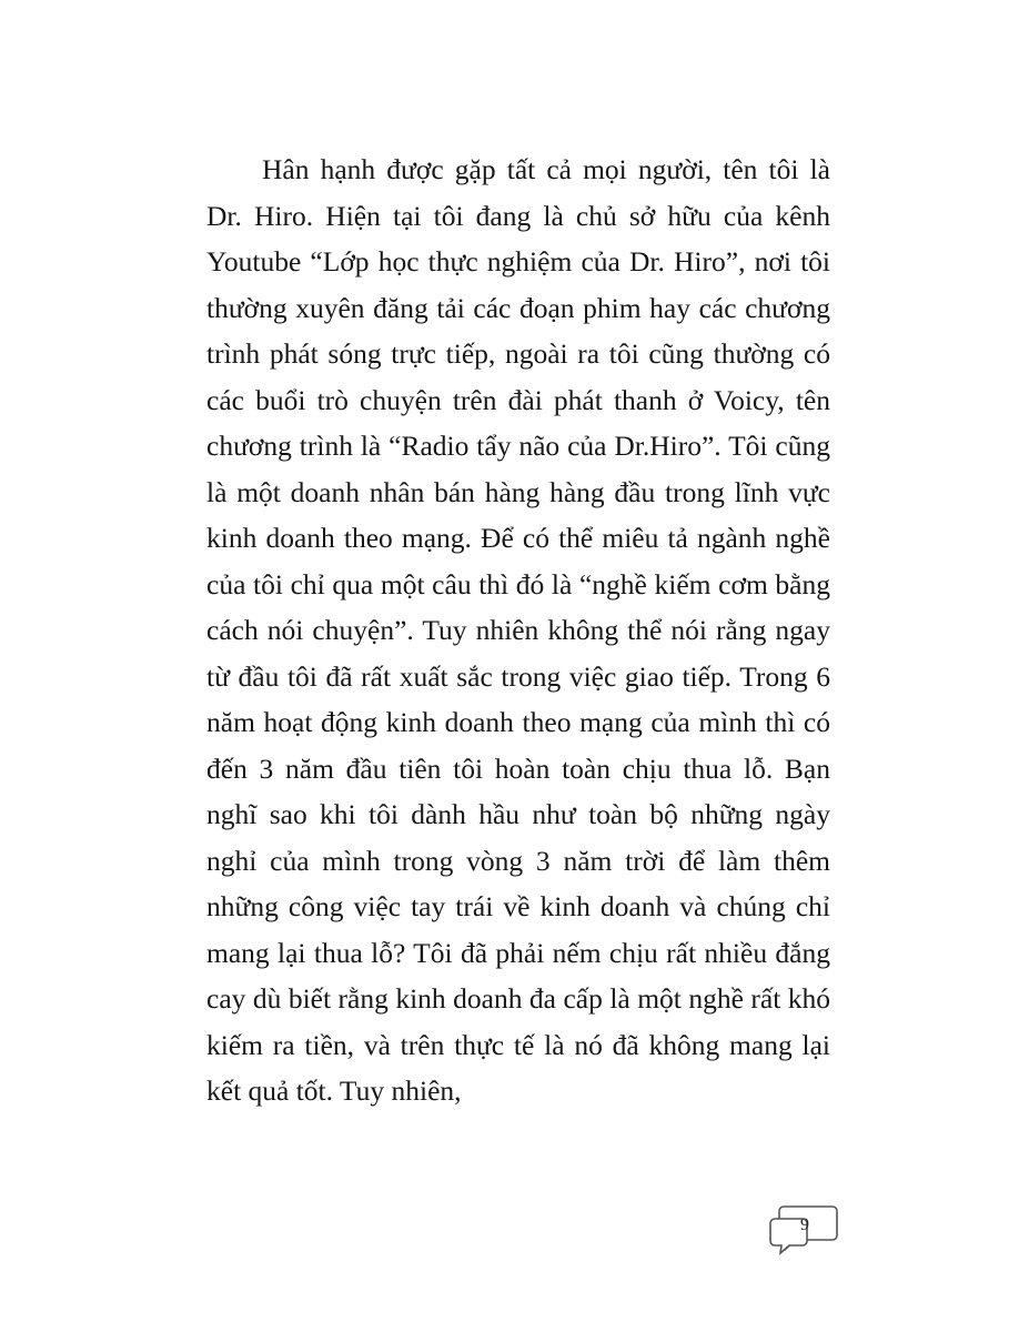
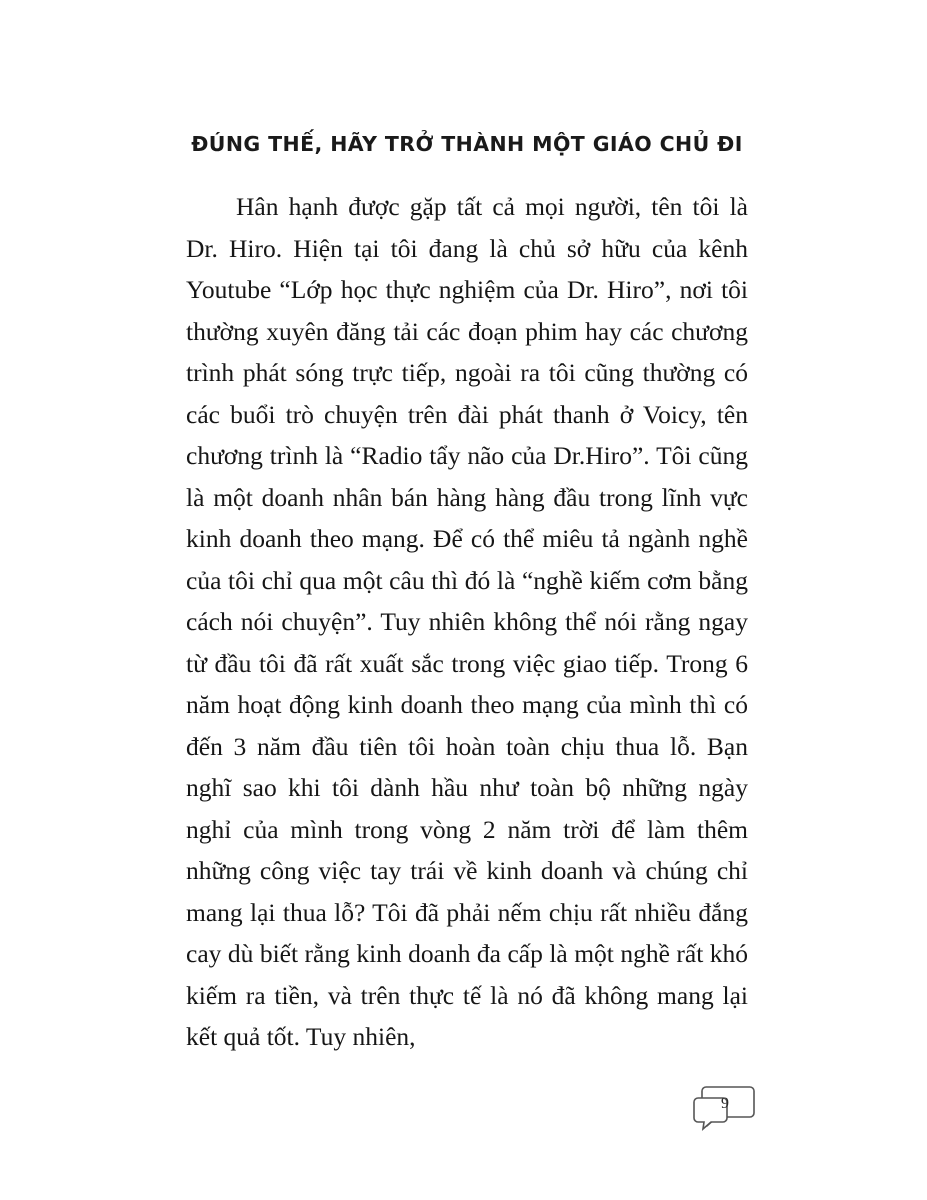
+ ĐÚNG THẾ, HÃY TRỞ THÀNH MỘT GIÁO CHỦ ĐI
- Hân hạnh được gặp tất cả mọi người, tên tôi là Dr. Hiro. Hiện tại tôi đang là chủ sở hữu của kênh Youtube “Lớp học thực nghiệm của Dr. Hiro”, nơi tôi thường xuyên đăng tải các đoạn phim hay các chương trình phát sóng trực tiếp, ngoài ra tôi cũng thường có các buổi trò chuyện trên đài phát thanh ở Voicy, tên chương trình là “Radio tẩy não của Dr.Hiro”. Tôi cũng là một doanh nhân bán hàng hàng đầu trong lĩnh vực kinh doanh theo mạng. Để có thể miêu tả ngành nghề của tôi chỉ qua một câu thì đó là “nghề kiếm cơm bằng cách nói chuyện”. Tuy nhiên không thể nói rằng ngay từ đầu tôi đã rất xuất sắc trong việc giao tiếp. Trong 6 năm hoạt động kinh doanh theo mạng của mình thì có đến 3 năm đầu tiên tôi hoàn toàn chịu thua lỗ. Bạn nghĩ sao khi tôi dành hầu như toàn bộ những ngày nghỉ của mình trong vòng 3 năm trời để làm thêm những công việc tay trái về kinh doanh và chúng chỉ mang lại thua lỗ? Tôi đã phải nếm chịu rất nhiều đắng cay dù biết rằng kinh doanh đa cấp là một nghề rất khó kiếm ra tiền, và trên thực tế là nó đã không mang lại kết quả tốt. Tuy nhiên,
+ Hân hạnh được gặp tất cả mọi người, tên tôi là Dr. Hiro. Hiện tại tôi đang là chủ sở hữu của kênh Youtube “Lớp học thực nghiệm của Dr. Hiro”, nơi tôi thường xuyên đăng tải các đoạn phim hay các chương trình phát sóng trực tiếp, ngoài ra tôi cũng thường có các buổi trò chuyện trên đài phát thanh ở Voicy, tên chương trình là “Radio tẩy não của Dr.Hiro”. Tôi cũng là một doanh nhân bán hàng hàng đầu trong lĩnh vực kinh doanh theo mạng. Để có thể miêu tả ngành nghề của tôi chỉ qua một câu thì đó là “nghề kiếm cơm bằng cách nói chuyện”. Tuy nhiên không thể nói rằng ngay từ đầu tôi đã rất xuất sắc trong việc giao tiếp. Trong 6 năm hoạt động kinh doanh theo mạng của mình thì có đến 3 năm đầu tiên tôi hoàn toàn chịu thua lỗ. Bạn nghĩ sao khi tôi dành hầu như toàn bộ những ngày nghỉ của mình trong vòng 2 năm trời để làm thêm những công việc tay trái về kinh doanh và chúng chỉ mang lại thua lỗ? Tôi đã phải nếm chịu rất nhiều đắng cay dù biết rằng kinh doanh đa cấp là một nghề rất khó kiếm ra tiền, và trên thực tế là nó đã không mang lại kết quả tốt. Tuy nhiên,
  9
